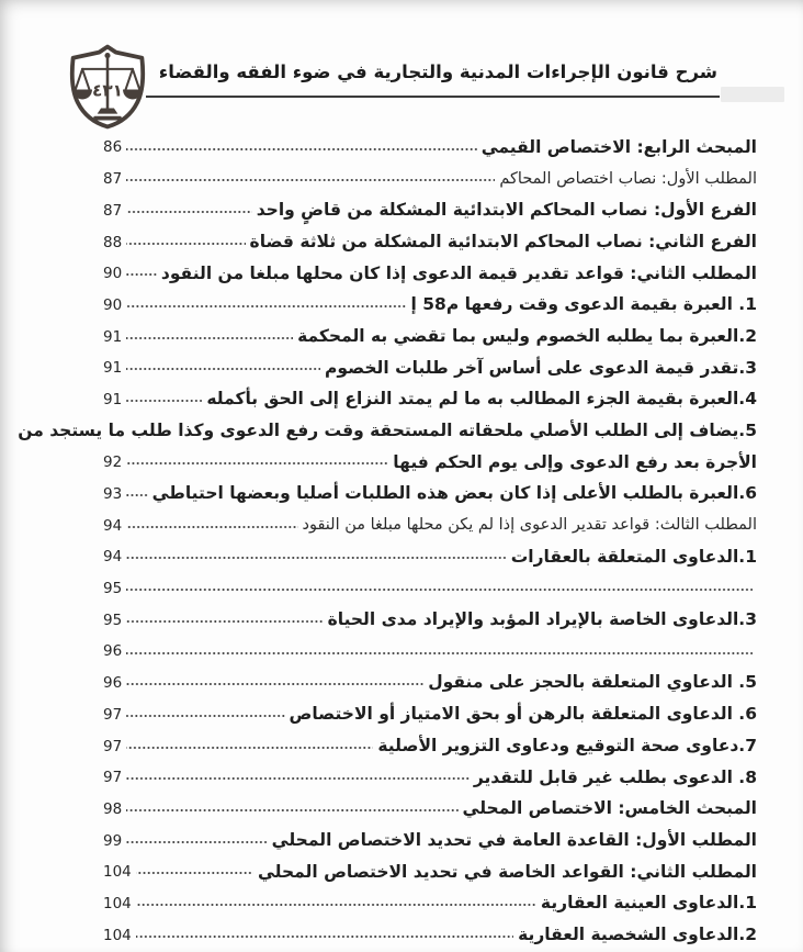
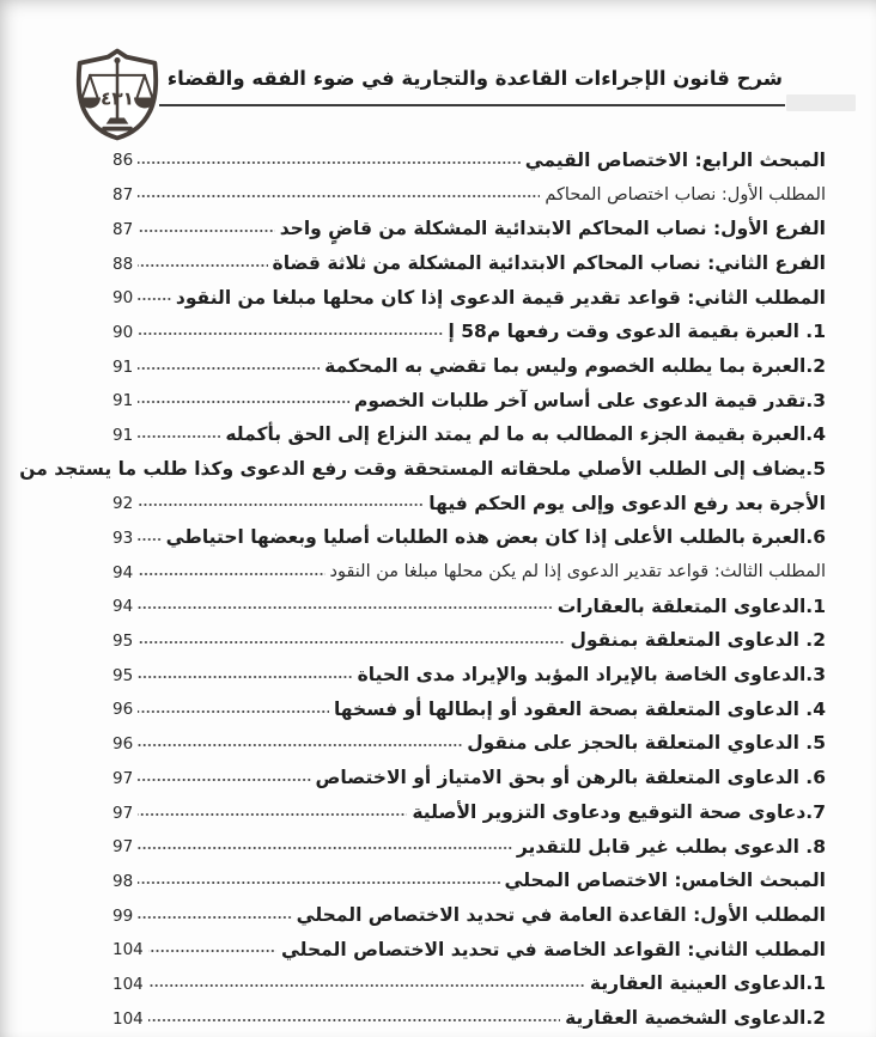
  ٤٣١
- شرح قانون الإجراءات المدنية والتجارية في ضوء الفقه والقضاء
+ شرح قانون الإجراءات القاعدة والتجارية في ضوء الفقه والقضاء
  المبحث الرابع: الاختصاص القيمي
  86
  المطلب الأول: نصاب اختصاص المحاكم
  87
  الفرع الأول: نصاب المحاكم الابتدائية المشكلة من قاضٍ واحد
  87
  الفرع الثاني: نصاب المحاكم الابتدائية المشكلة من ثلاثة قضاة
  88
  المطلب الثاني: قواعد تقدير قيمة الدعوى إذا كان محلها مبلغا من النقود
  90
  1. العبرة بقيمة الدعوى وقت رفعها م58 إ
  90
  2.العبرة بما يطلبه الخصوم وليس بما تقضي به المحكمة
  91
  3.تقدر قيمة الدعوى على أساس آخر طلبات الخصوم
  91
  4.العبرة بقيمة الجزء المطالب به ما لم يمتد النزاع إلى الحق بأكمله
  91
  5.يضاف إلى الطلب الأصلي ملحقاته المستحقة وقت رفع الدعوى وكذا طلب ما يستجد من
  الأجرة بعد رفع الدعوى وإلى يوم الحكم فيها
  92
  6.العبرة بالطلب الأعلى إذا كان بعض هذه الطلبات أصليا وبعضها احتياطي
  93
  المطلب الثالث: قواعد تقدير الدعوى إذا لم يكن محلها مبلغا من النقود
  94
  1.الدعاوى المتعلقة بالعقارات
  94
+ 2. الدعاوى المتعلقة بمنقول
  95
  3.الدعاوى الخاصة بالإيراد المؤبد والإيراد مدى الحياة
  95
+ 4. الدعاوى المتعلقة بصحة العقود أو إبطالها أو فسخها
  96
  5. الدعاوي المتعلقة بالحجز على منقول
  96
  6. الدعاوى المتعلقة بالرهن أو بحق الامتياز أو الاختصاص
  97
  7.دعاوى صحة التوقيع ودعاوى التزوير الأصلية
  97
  8. الدعوى بطلب غير قابل للتقدير
  97
  المبحث الخامس: الاختصاص المحلي
  98
  المطلب الأول: القاعدة العامة في تحديد الاختصاص المحلي
  99
  المطلب الثاني: القواعد الخاصة في تحديد الاختصاص المحلي
  104
  1.الدعاوى العينية العقارية
  104
  2.الدعاوى الشخصية العقارية
  104
